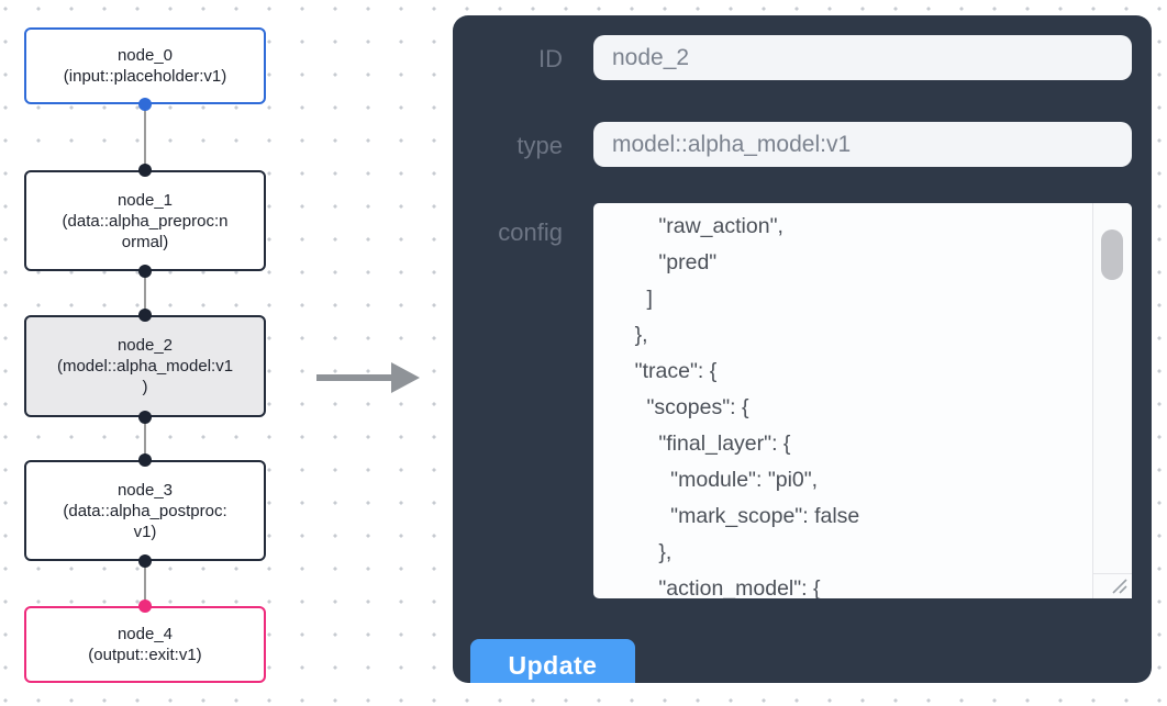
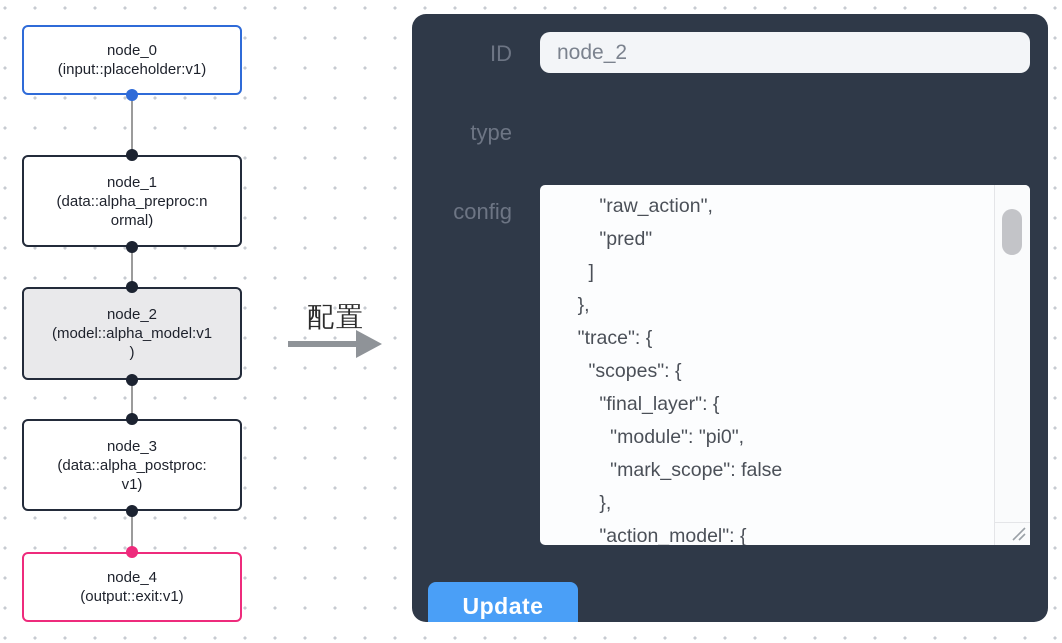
  node_0
  (input::placeholder:v1)
  node_1
  (data::alpha_preproc:n
  ormal)
  node_2
  (model::alpha_model:v1
  )
  node_3
  (data::alpha_postproc:
  v1)
  node_4
  (output::exit:v1)
+ 配置
  ID
  node_2
  type
- model::alpha_model:v1
  config
  "raw_action",
  "pred"
  ]
  },
  "trace": {
  "scopes": {
  "final_layer": {
  "module": "pi0",
  "mark_scope": false
  },
  "action_model": {
  Update
